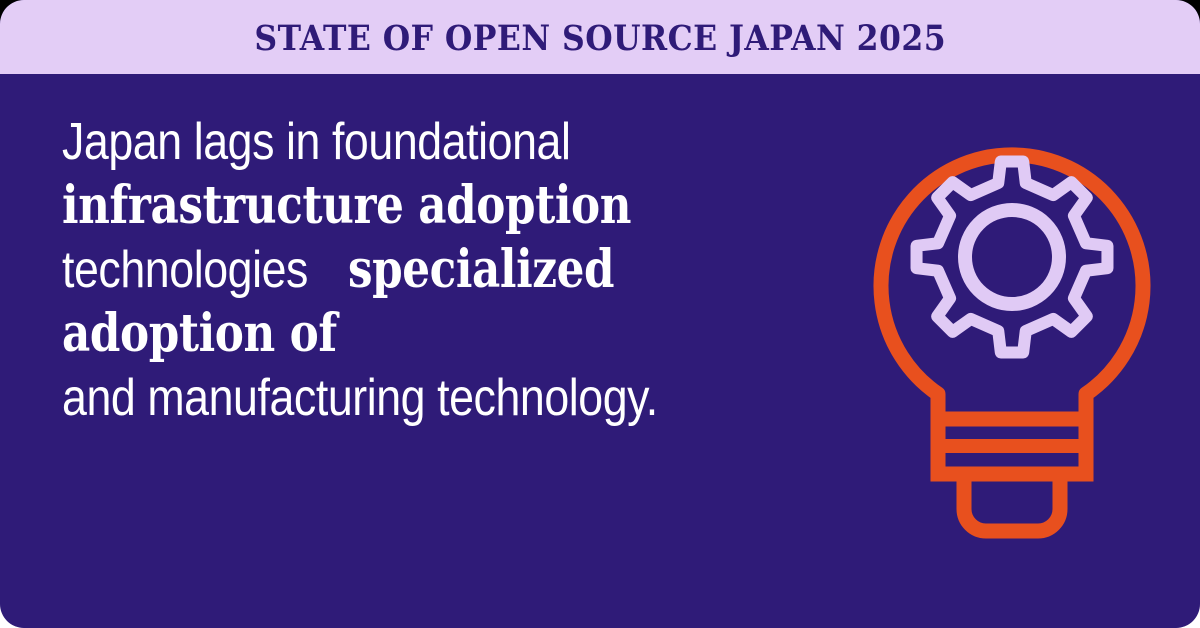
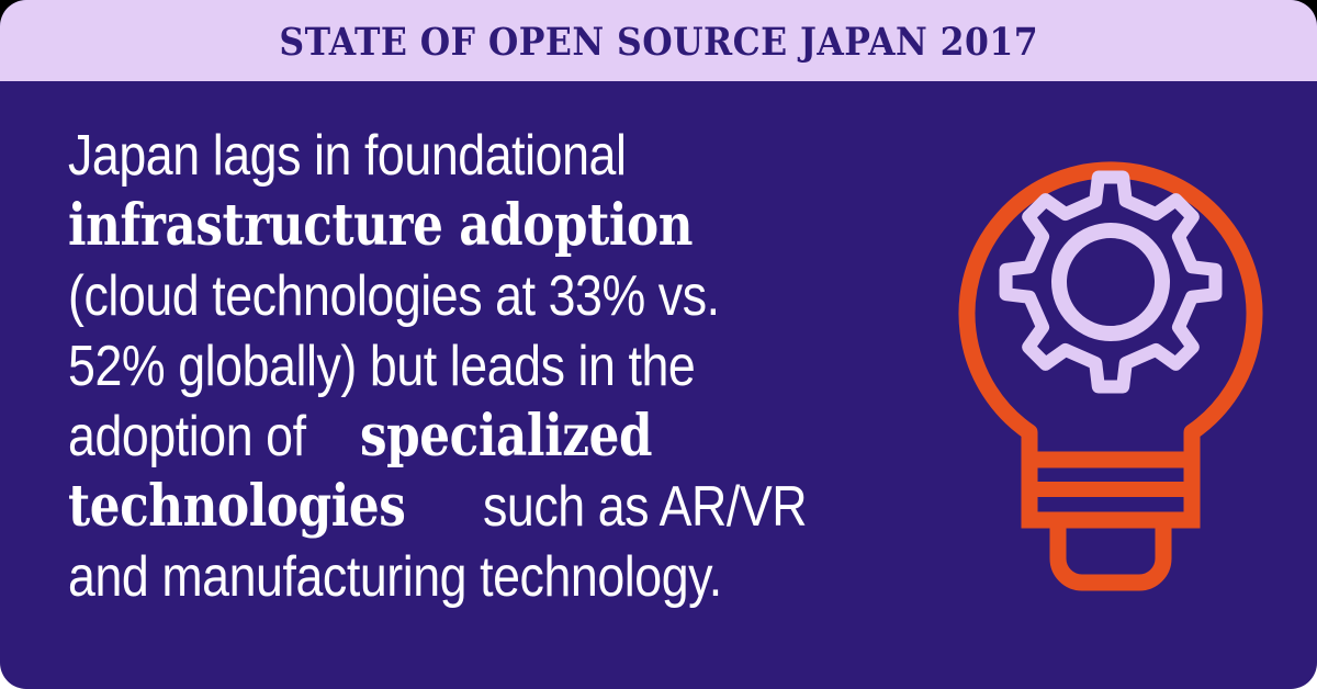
- STATE OF OPEN SOURCE JAPAN 2025
+ STATE OF OPEN SOURCE JAPAN 2017
  Japan lags in foundational
  infrastructure adoption
+ (cloud technologies at 33% vs.
+ 52% globally) but leads in the
- technologies
+ adoption of
  specialized
- adoption of
+ technologies
+ such as AR/VR
  and manufacturing technology.
